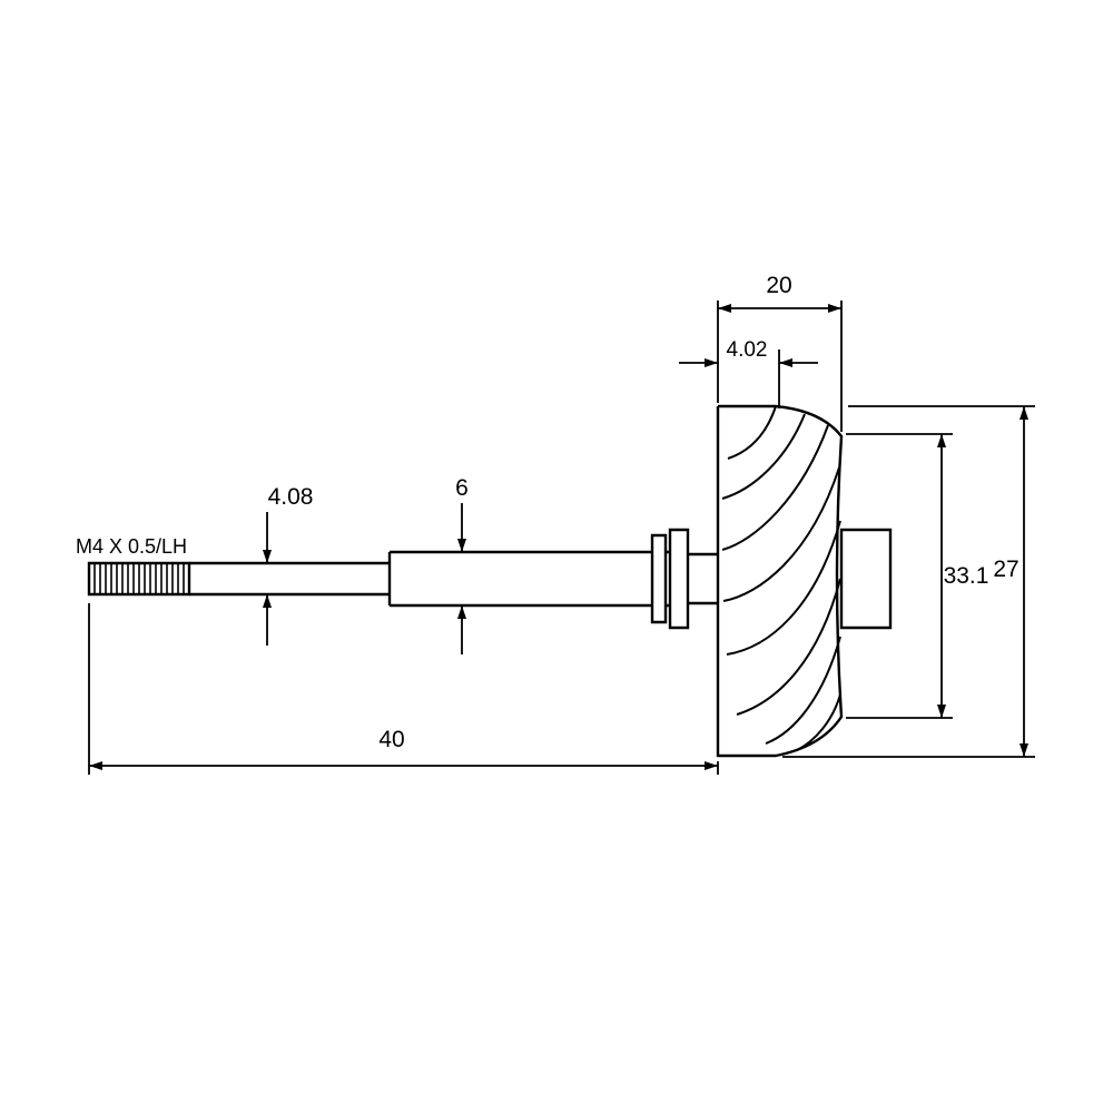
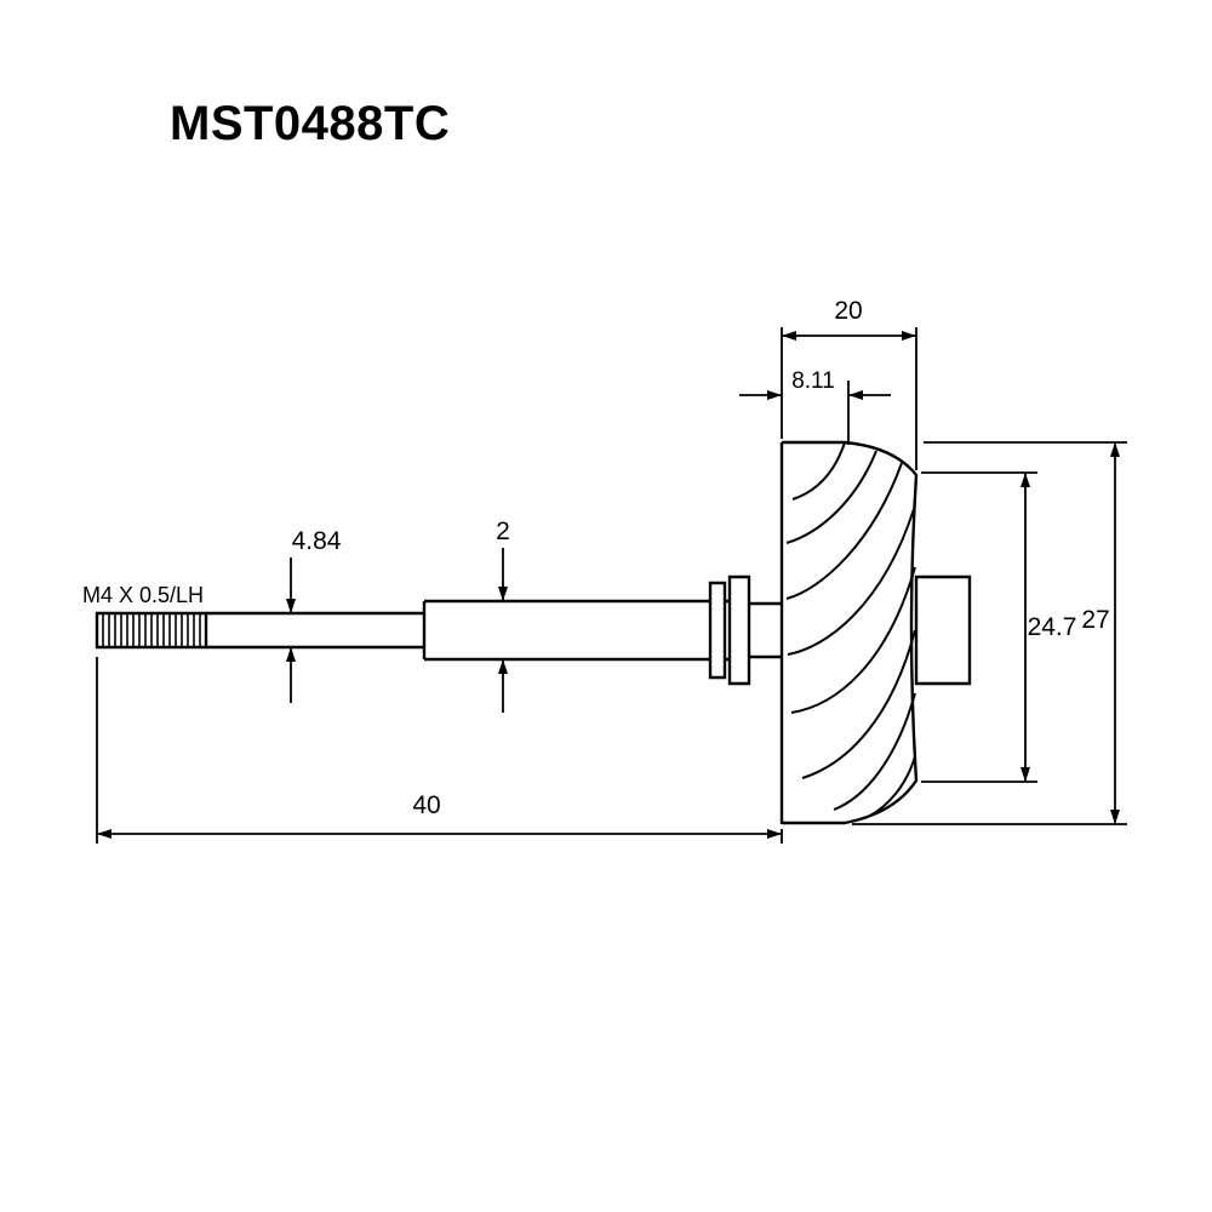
+ MST0488TC
  20
- 4.02
+ 8.11
- 4.08
+ 4.84
- 6
+ 2
  M4 X 0.5/LH
- 33.1
+ 24.7
  27
  40
